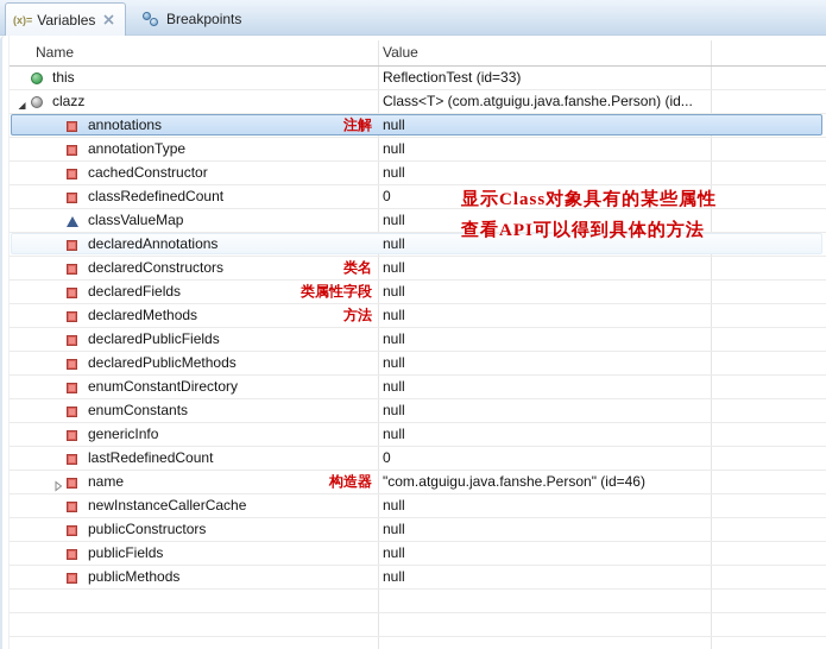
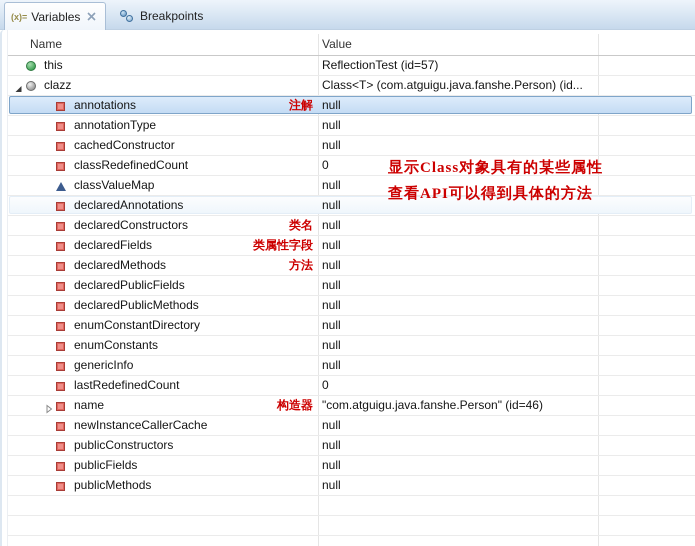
  (x)=
  Variables
  Breakpoints
  Name
  Value
  this
- ReflectionTest (id=33)
+ ReflectionTest (id=57)
  clazz
  Class<T> (com.atguigu.java.fanshe.Person) (id...
  annotations
  注解
  null
  annotationType
  null
  cachedConstructor
  null
  classRedefinedCount
  0
  classValueMap
  null
  declaredAnnotations
  null
  declaredConstructors
  类名
  null
  declaredFields
  类属性字段
  null
  declaredMethods
  方法
  null
  declaredPublicFields
  null
  declaredPublicMethods
  null
  enumConstantDirectory
  null
  enumConstants
  null
  genericInfo
  null
  lastRedefinedCount
  0
  name
  构造器
  "com.atguigu.java.fanshe.Person" (id=46)
  newInstanceCallerCache
  null
  publicConstructors
  null
  publicFields
  null
  publicMethods
  null
  显示Class对象具有的某些属性
  查看API可以得到具体的方法
